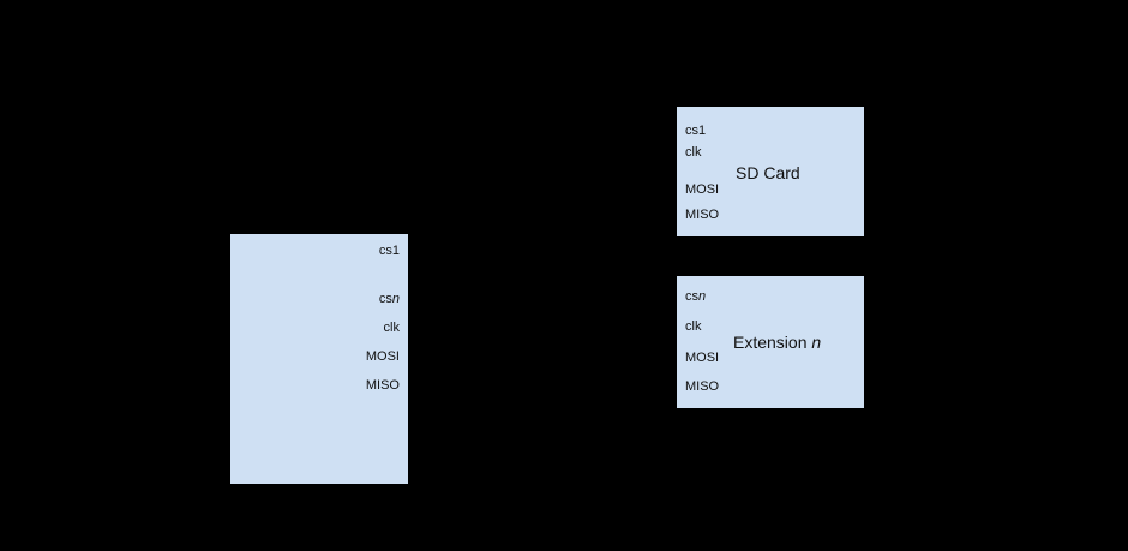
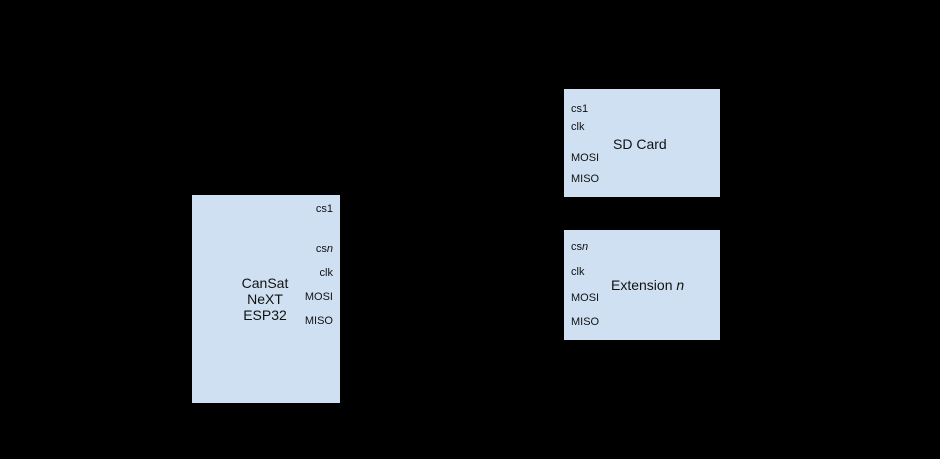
+ CanSat
+ NeXT
+ ESP32
  cs1
  csn
  clk
  MOSI
  MISO
  SD Card
  cs1
  clk
  MOSI
  MISO
  Extension n
  csn
  clk
  MOSI
  MISO
